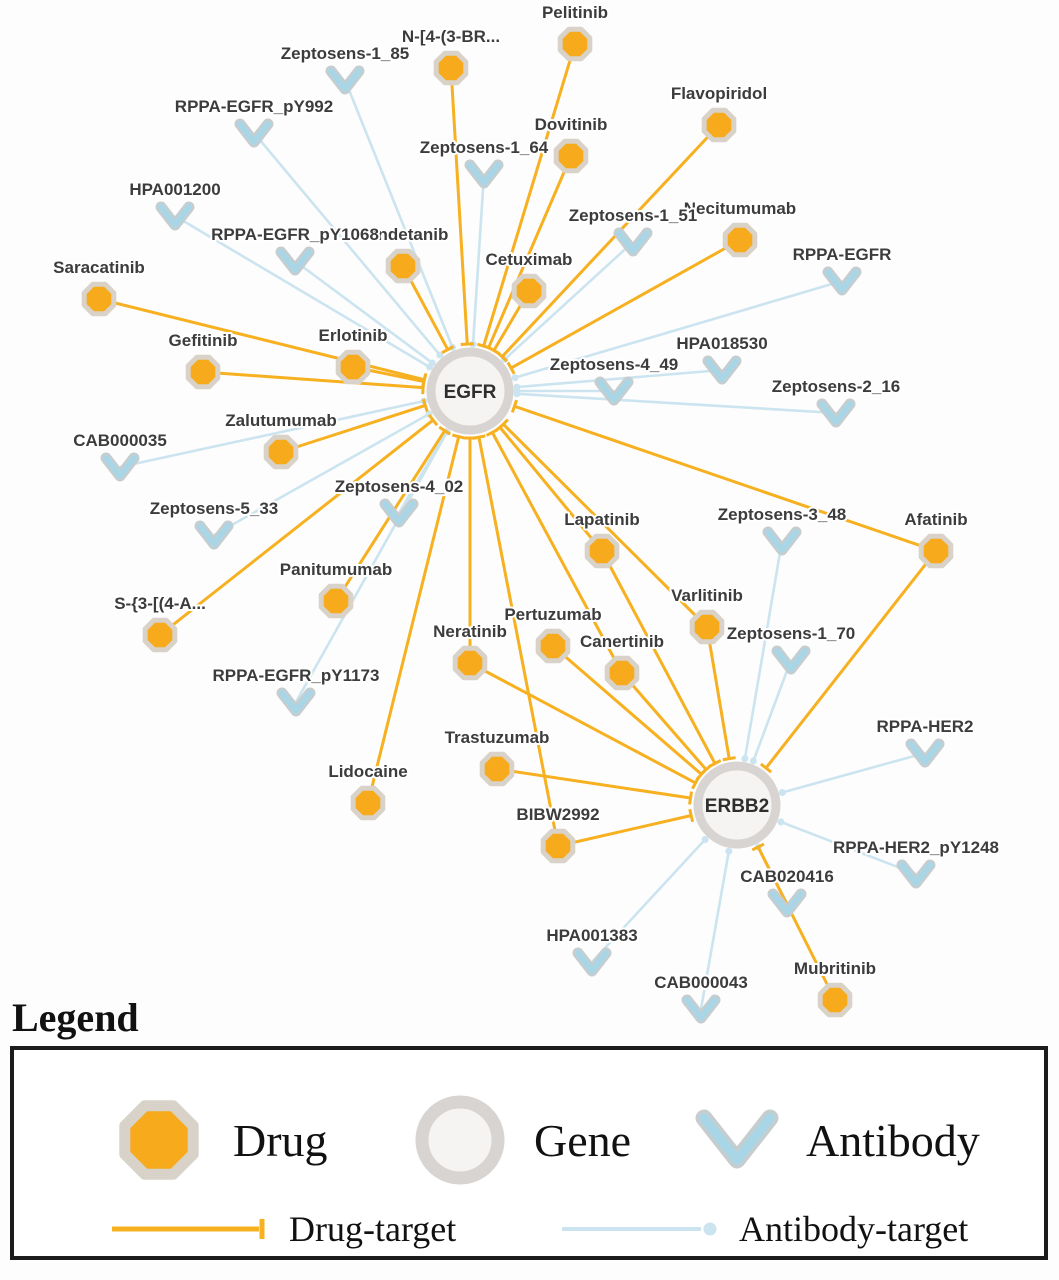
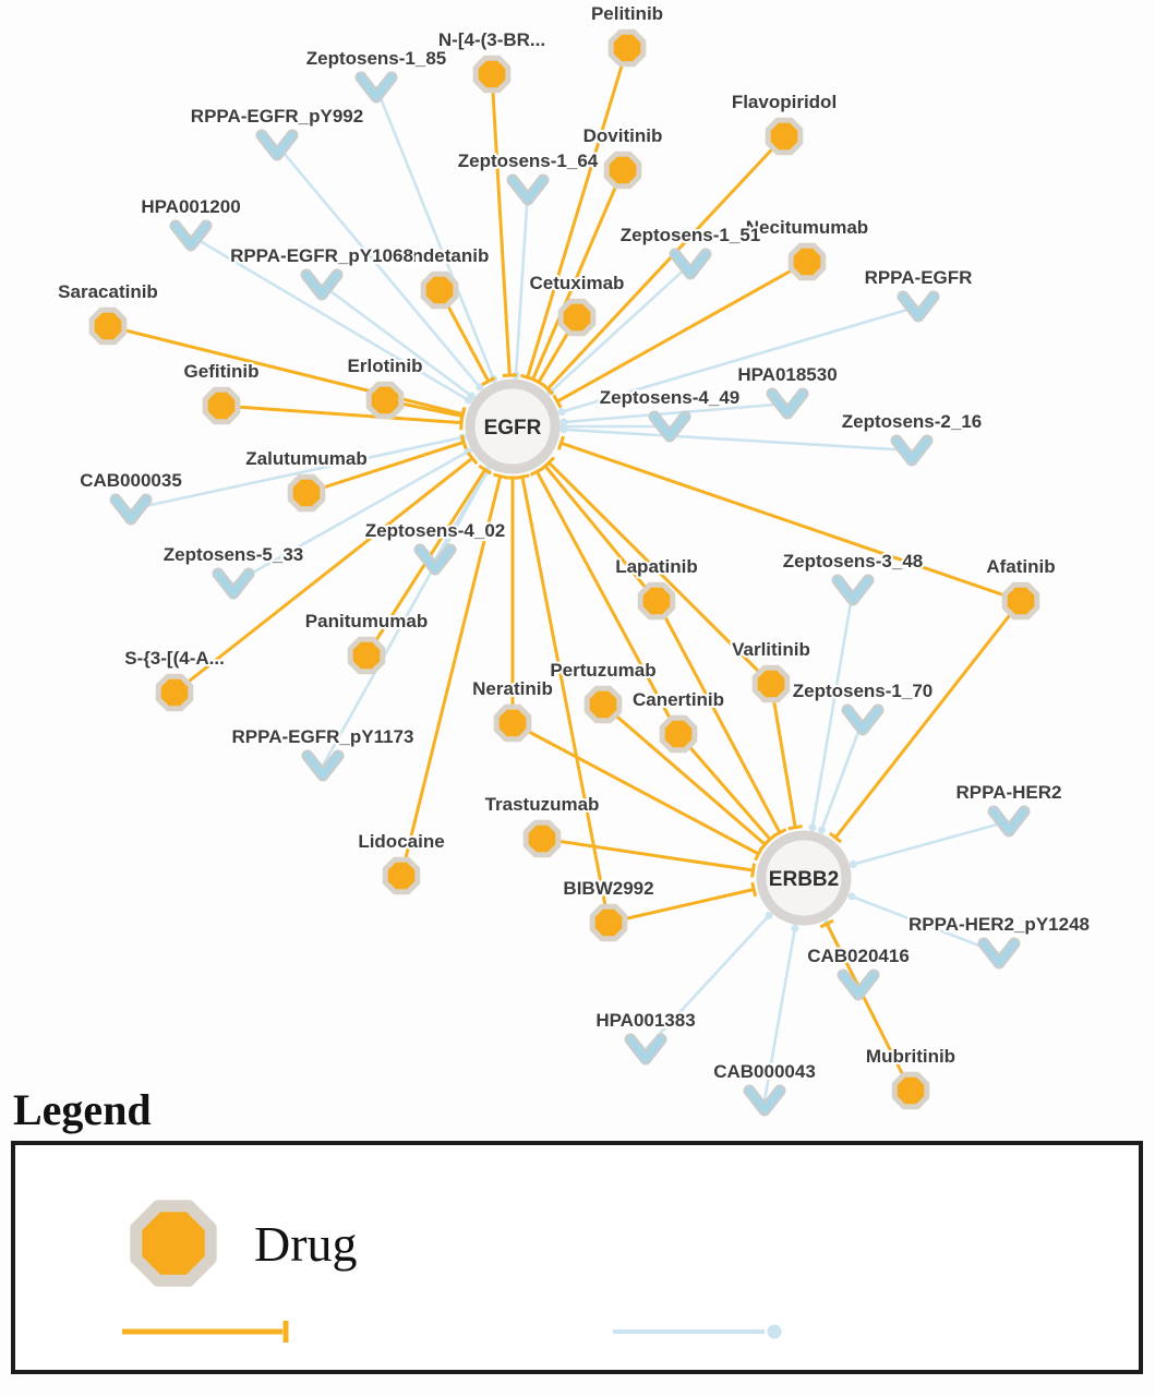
  EGFR
  ERBB2
  Pelitinib
  N-[4-(3-BR...
  Dovitinib
  Flavopiridol
  Necitumumab
  Vandetanib
  Cetuximab
  Saracatinib
  Gefitinib
  Erlotinib
  Zalutumumab
  Panitumumab
  S-{3-[(4-A...
  Lapatinib
  Afatinib
  Varlitinib
  Pertuzumab
  Neratinib
  Canertinib
  Trastuzumab
  Lidocaine
  BIBW2992
  Mubritinib
  Zeptosens-1_85
  RPPA-EGFR_pY992
  Zeptosens-1_64
  HPA001200
  RPPA-EGFR_pY1068
  Zeptosens-1_51
  RPPA-EGFR
  HPA018530
  Zeptosens-4_49
  Zeptosens-2_16
  CAB000035
  Zeptosens-5_33
  Zeptosens-4_02
  Zeptosens-3_48
  Zeptosens-1_70
  RPPA-EGFR_pY1173
  RPPA-HER2
  RPPA-HER2_pY1248
  CAB020416
  HPA001383
  CAB000043
  Legend
  Drug
- Gene
- Antibody
- Drug-target
- Antibody-target
